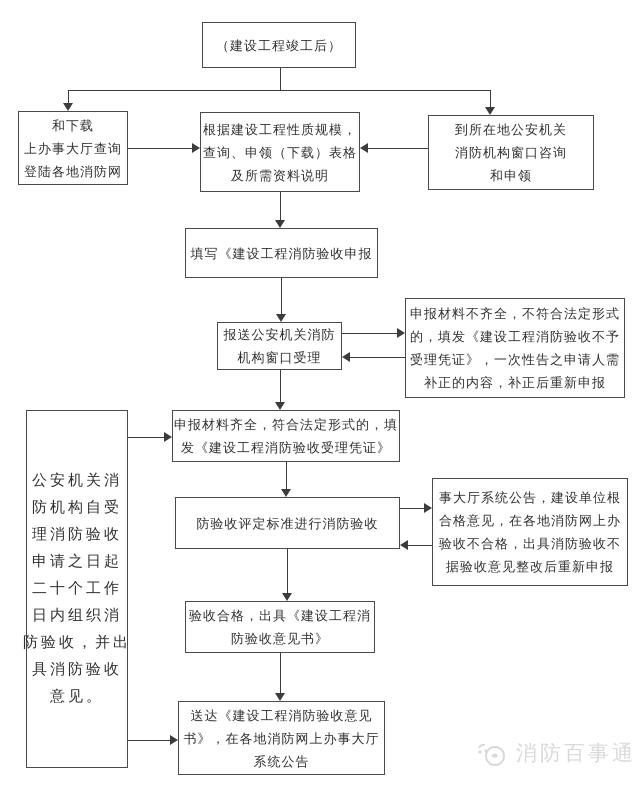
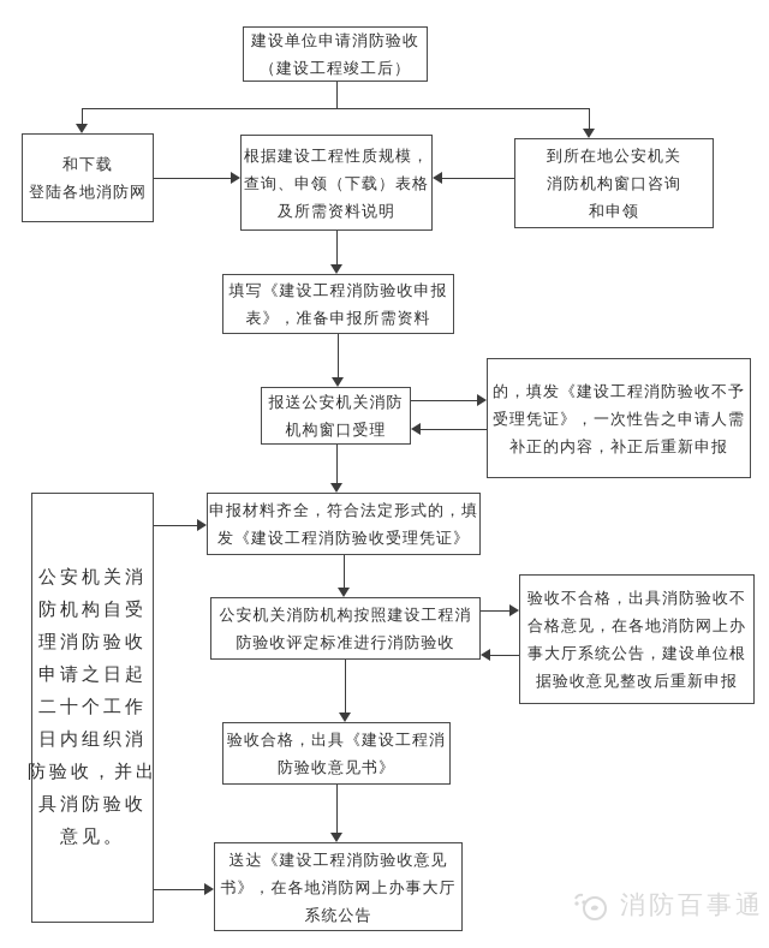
+ 建设单位申请消防验收
  （建设工程竣工后）
  和下载
- 上办事大厅查询
  登陆各地消防网
  根据建设工程性质规模，
  查询、申领（下载）表格
  及所需资料说明
  到所在地公安机关
  消防机构窗口咨询
  和申领
  填写《建设工程消防验收申报
+ 表》，准备申报所需资料
  报送公安机关消防
  机构窗口受理
- 申报材料不齐全，不符合法定形式
  的，填发《建设工程消防验收不予
  受理凭证》，一次性告之申请人需
  补正的内容，补正后重新申报
  申报材料齐全，符合法定形式的，填
  发《建设工程消防验收受理凭证》
  公安机关消
  防机构自受
  理消防验收
  申请之日起
  二十个工作
  日内组织消
  防验收，并出
  具消防验收
  意见。
+ 公安机关消防机构按照建设工程消
  防验收评定标准进行消防验收
- 事大厅系统公告，建设单位根
+ 验收不合格，出具消防验收不
  合格意见，在各地消防网上办
- 验收不合格，出具消防验收不
+ 事大厅系统公告，建设单位根
  据验收意见整改后重新申报
  验收合格，出具《建设工程消
  防验收意见书》
  送达《建设工程消防验收意见
  书》，在各地消防网上办事大厅
  系统公告
  消防百事通
